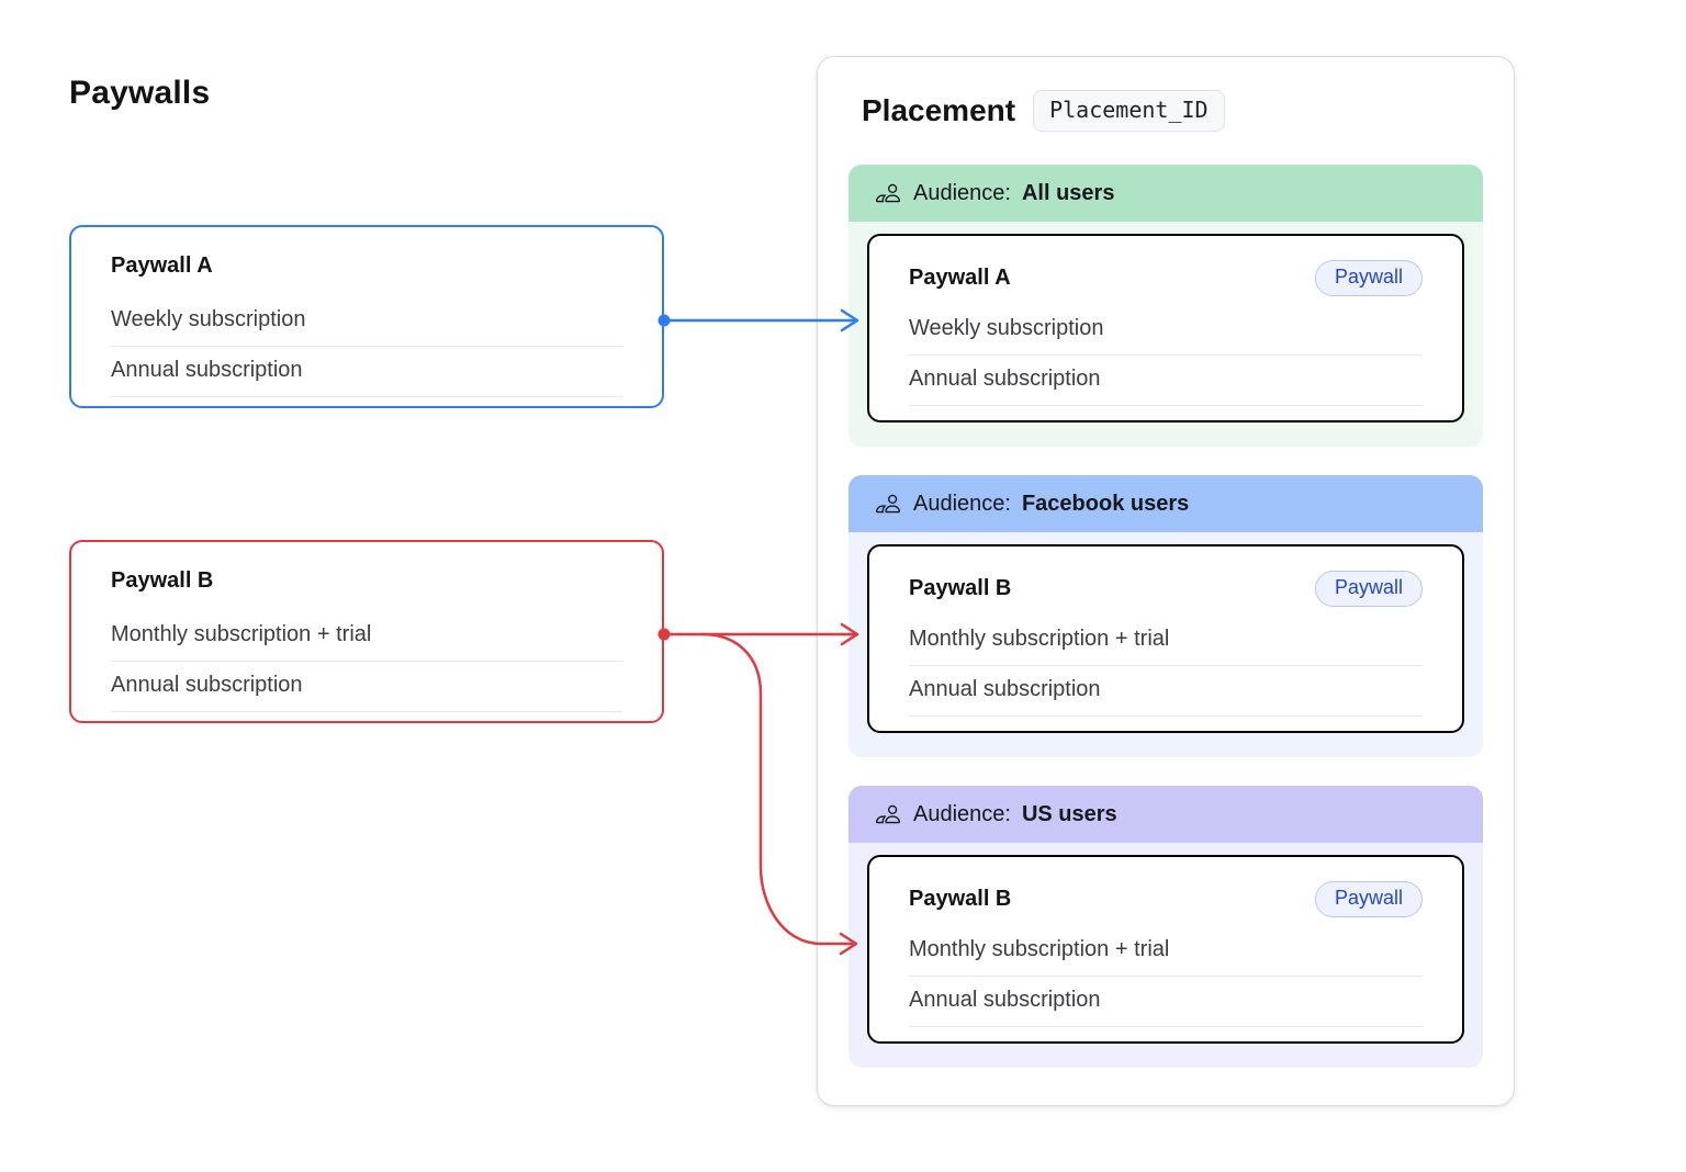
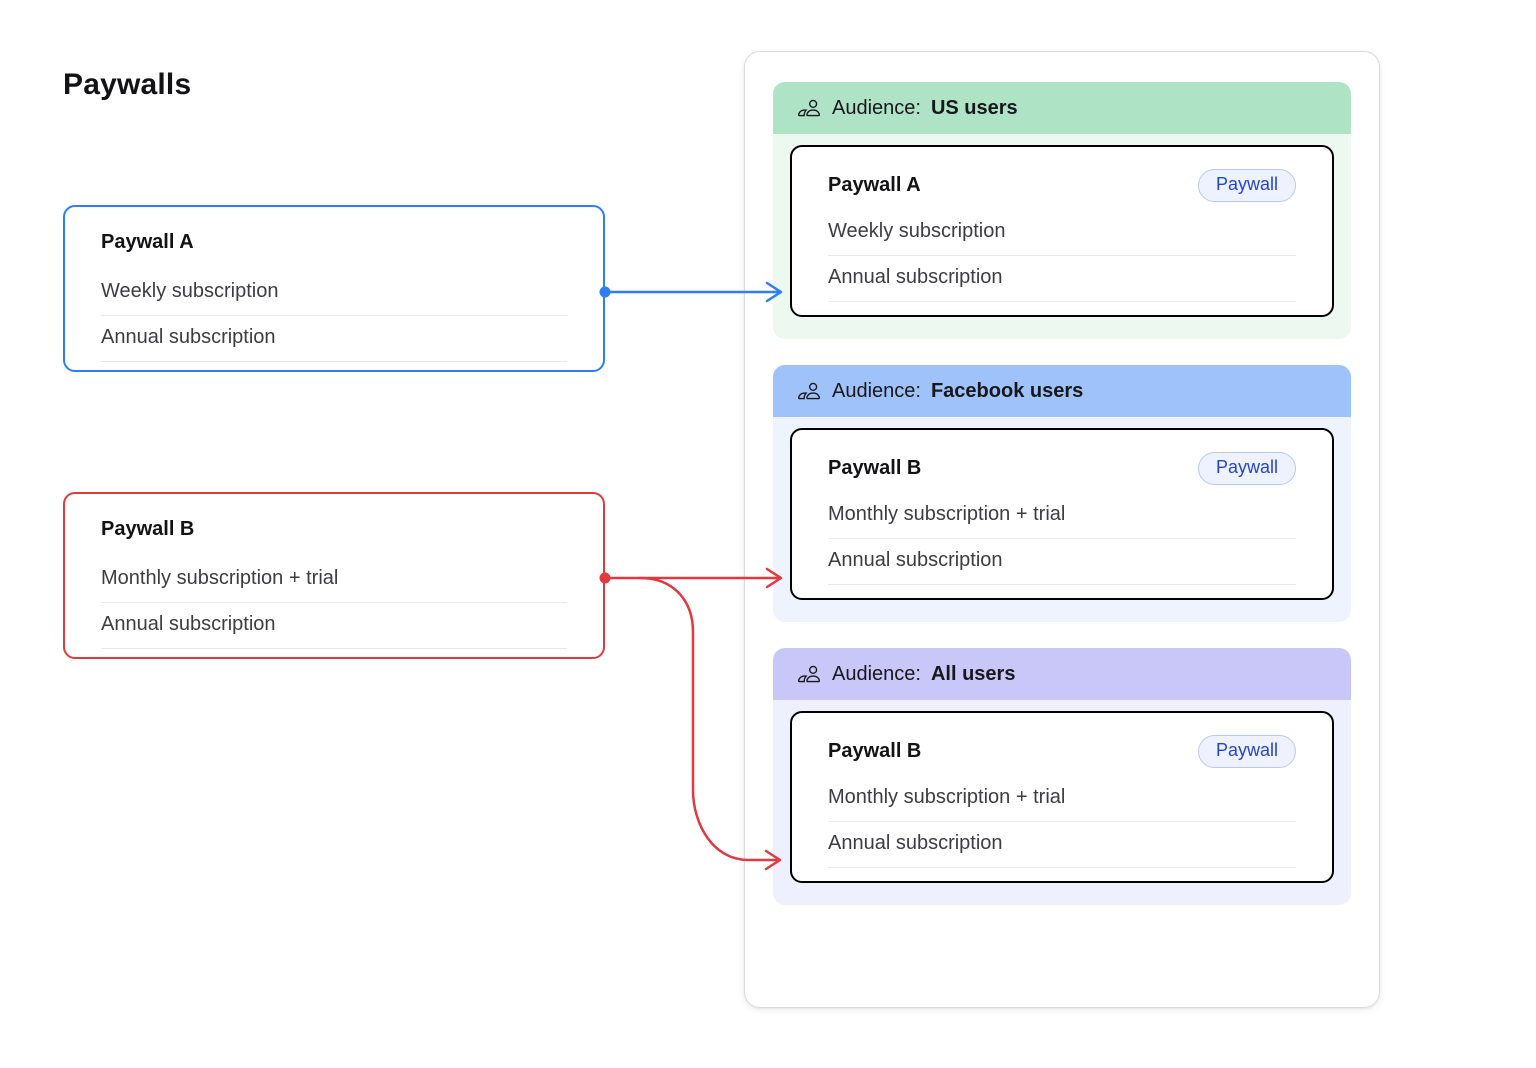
  Paywalls
  Paywall A
  Weekly subscription
  Annual subscription
  Paywall B
  Monthly subscription + trial
  Annual subscription
- Placement
- Placement_ID
  Audience:
- All users
+ US users
  Paywall A
  Paywall
  Weekly subscription
  Annual subscription
  Audience:
  Facebook users
  Paywall B
  Paywall
  Monthly subscription + trial
  Annual subscription
  Audience:
- US users
+ All users
  Paywall B
  Paywall
  Monthly subscription + trial
  Annual subscription
